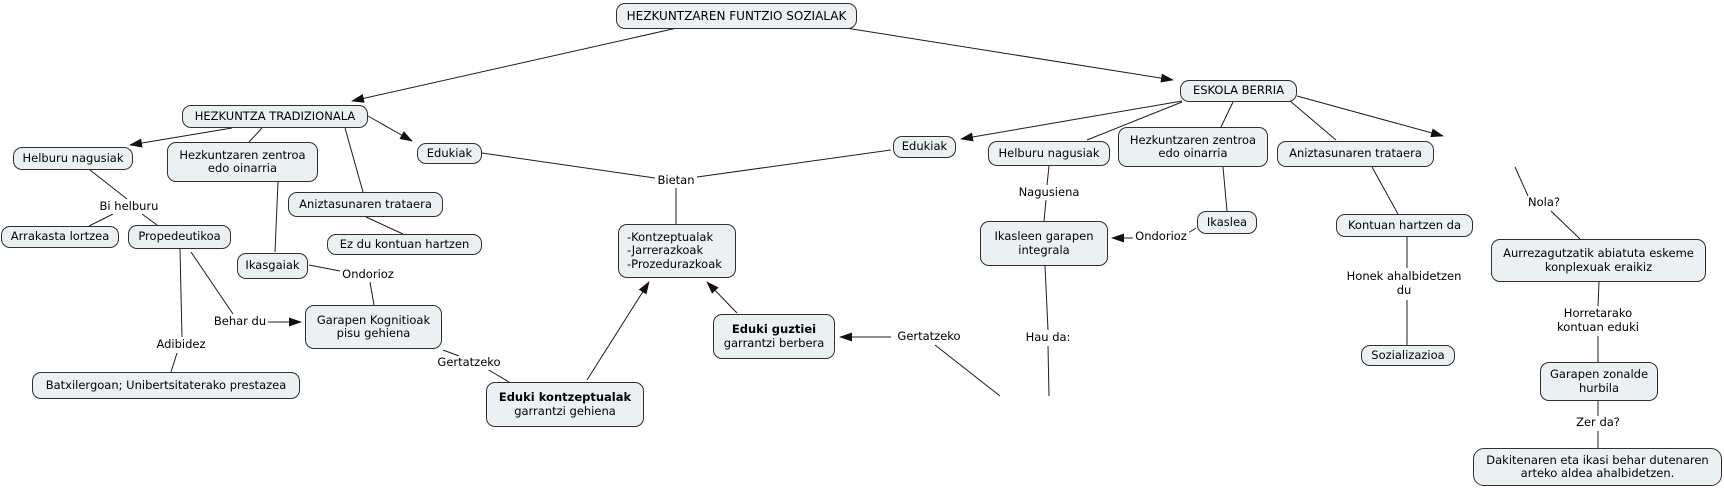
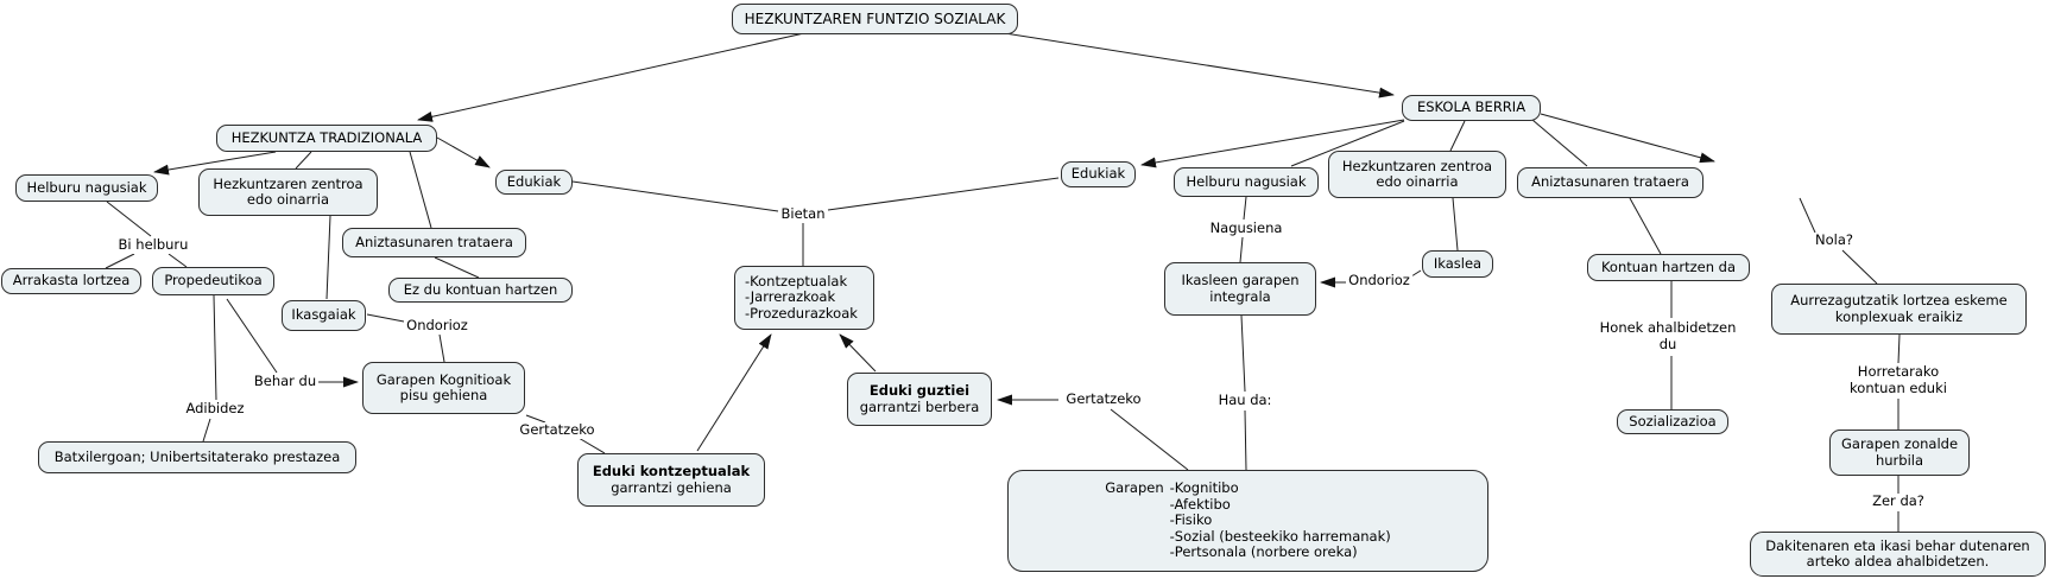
  HEZKUNTZAREN FUNTZIO SOZIALAK
  HEZKUNTZA TRADIZIONALA
  Helburu nagusiak
  Hezkuntzaren zentroa edo oinarria
  Aniztasunaren trataera
  Edukiak
  Arrakasta lortzea
  Propedeutikoa
  Ikasgaiak
  Ez du kontuan hartzen
  Garapen Kognitioak pisu gehiena
  Batxilergoan; Unibertsitaterako prestazea
  -Kontzeptualak
  -Jarrerazkoak
  -Prozedurazkoak
  Eduki guztiei
  garrantzi berbera
  Eduki kontzeptualak
  garrantzi gehiena
  ESKOLA BERRIA
  Edukiak
  Helburu nagusiak
  Hezkuntzaren zentroa edo oinarria
  Aniztasunaren trataera
  Ikasleen garapen integrala
  Ikaslea
  Kontuan hartzen da
- Aurrezagutzatik abiatuta eskeme konplexuak eraikiz
+ Aurrezagutzatik lortzea eskeme konplexuak eraikiz
  Sozializazioa
  Garapen zonalde hurbila
  Dakitenaren eta ikasi behar dutenaren arteko aldea ahalbidetzen.
+ Garapen
+ -Kognitibo
+ -Afektibo
+ -Fisiko
+ -Sozial (besteekiko harremanak)
+ -Pertsonala (norbere oreka)
  Bi helburu
  Ondorioz
  Behar du
  Adibidez
  Gertatzeko
  Bietan
  Gertatzeko
  Hau da:
  Nagusiena
  Ondorioz
  Honek ahalbidetzen
  du
  Nola?
  Horretarako
  kontuan eduki
  Zer da?
